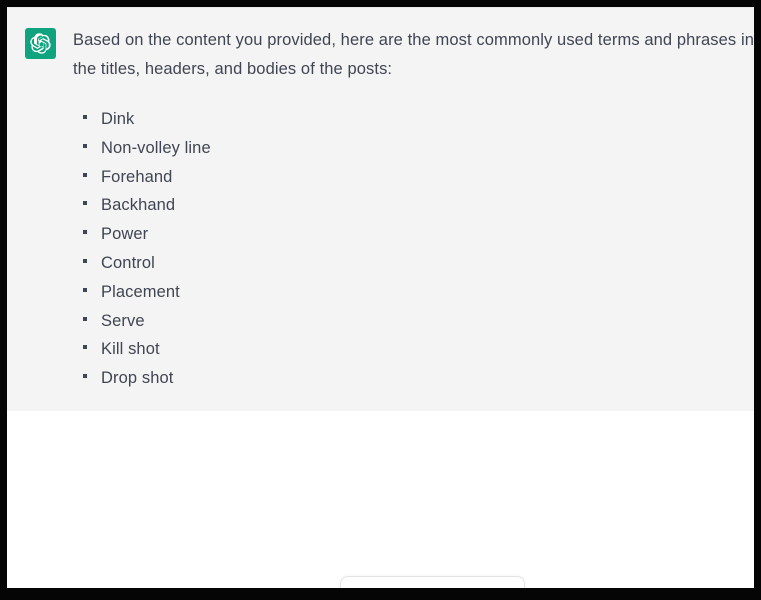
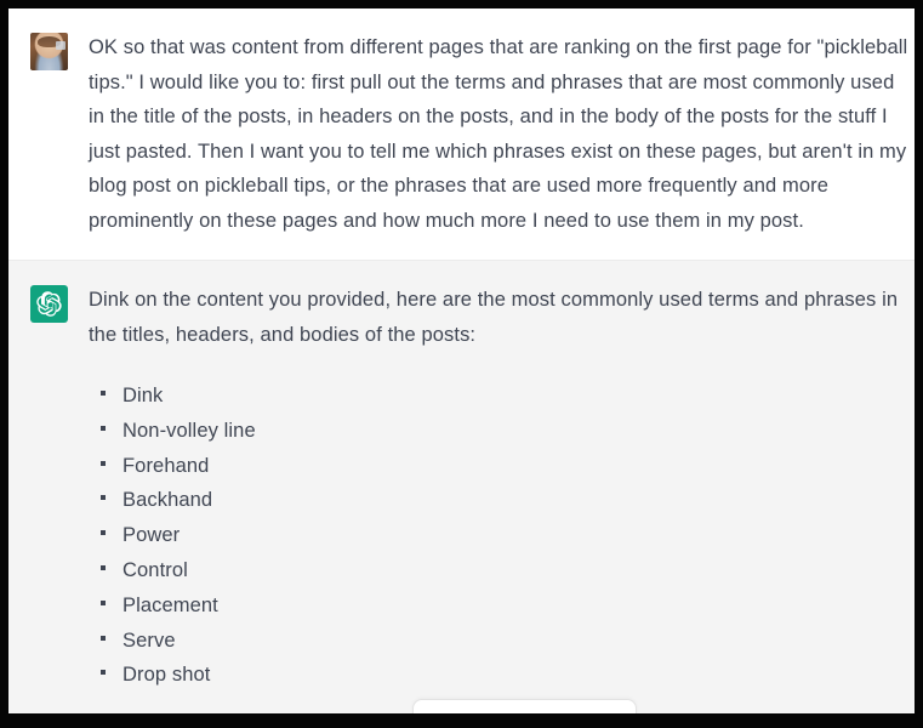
+ OK so that was content from different pages that are ranking on the first page for "pickleball
+ tips." I would like you to: first pull out the terms and phrases that are most commonly used
+ in the title of the posts, in headers on the posts, and in the body of the posts for the stuff I
+ just pasted. Then I want you to tell me which phrases exist on these pages, but aren't in my
+ blog post on pickleball tips, or the phrases that are used more frequently and more
+ prominently on these pages and how much more I need to use them in my post.
- Based on the content you provided, here are the most commonly used terms and phrases in
+ Dink on the content you provided, here are the most commonly used terms and phrases in
  the titles, headers, and bodies of the posts:
  Dink
  Non-volley line
  Forehand
  Backhand
  Power
  Control
  Placement
  Serve
- Kill shot
  Drop shot
